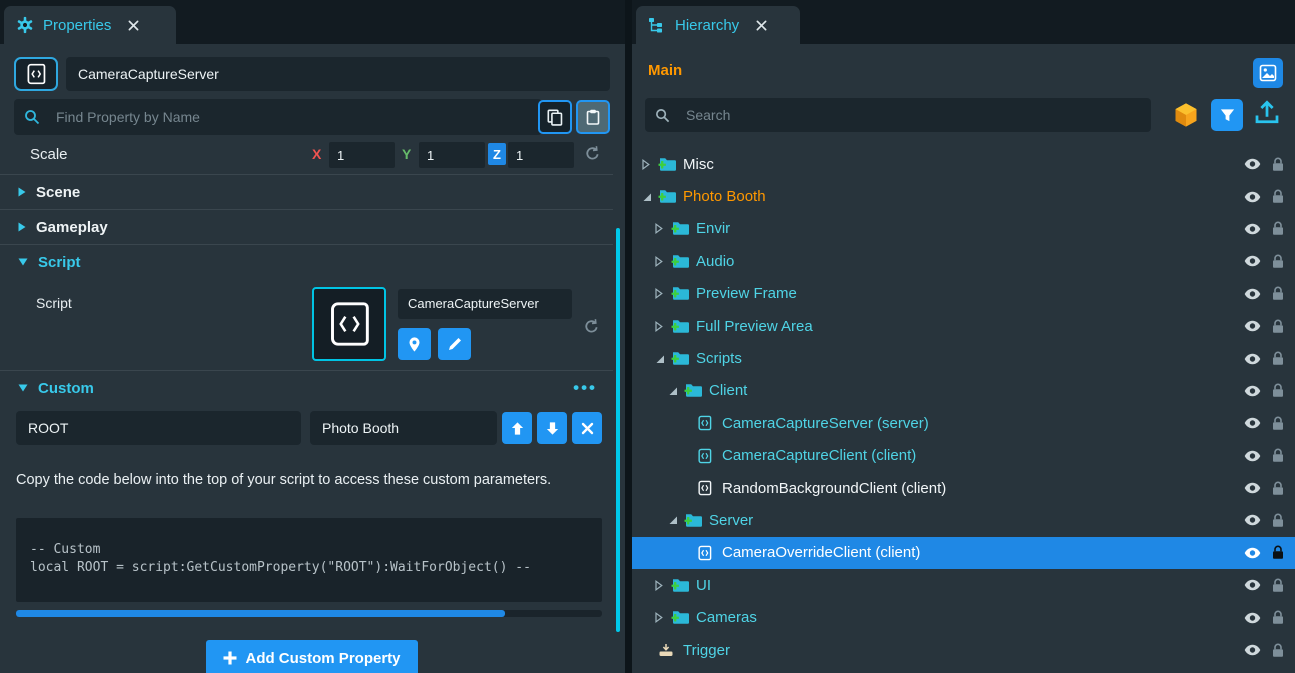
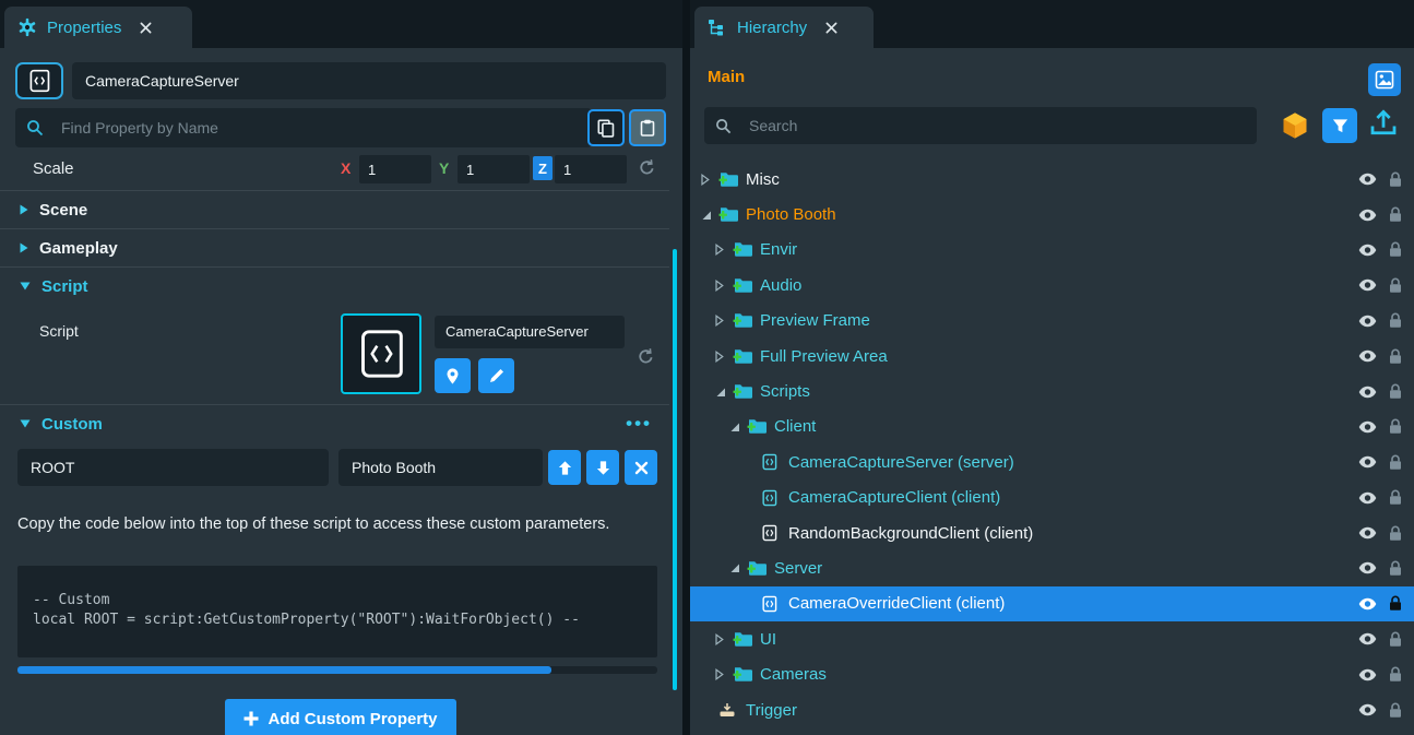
  Properties
  CameraCaptureServer
  Find Property by Name
  Scale
  X
  1
  Y
  1
  Z
  1
  Scene
  Gameplay
  Script
  Script
  CameraCaptureServer
  Custom
  •••
  ROOT
  Photo Booth
- Copy the code below into the top of your script to access these custom parameters.
+ Copy the code below into the top of these script to access these custom parameters.
  -- Custom
  local ROOT = script:GetCustomProperty("ROOT"):WaitForObject() --
  Add Custom Property
  Hierarchy
  Main
  Search
  Misc
  Photo Booth
  Envir
  Audio
  Preview Frame
  Full Preview Area
  Scripts
  Client
  CameraCaptureServer (server)
  CameraCaptureClient (client)
  RandomBackgroundClient (client)
  Server
  CameraOverrideClient (client)
  UI
  Cameras
  Trigger
